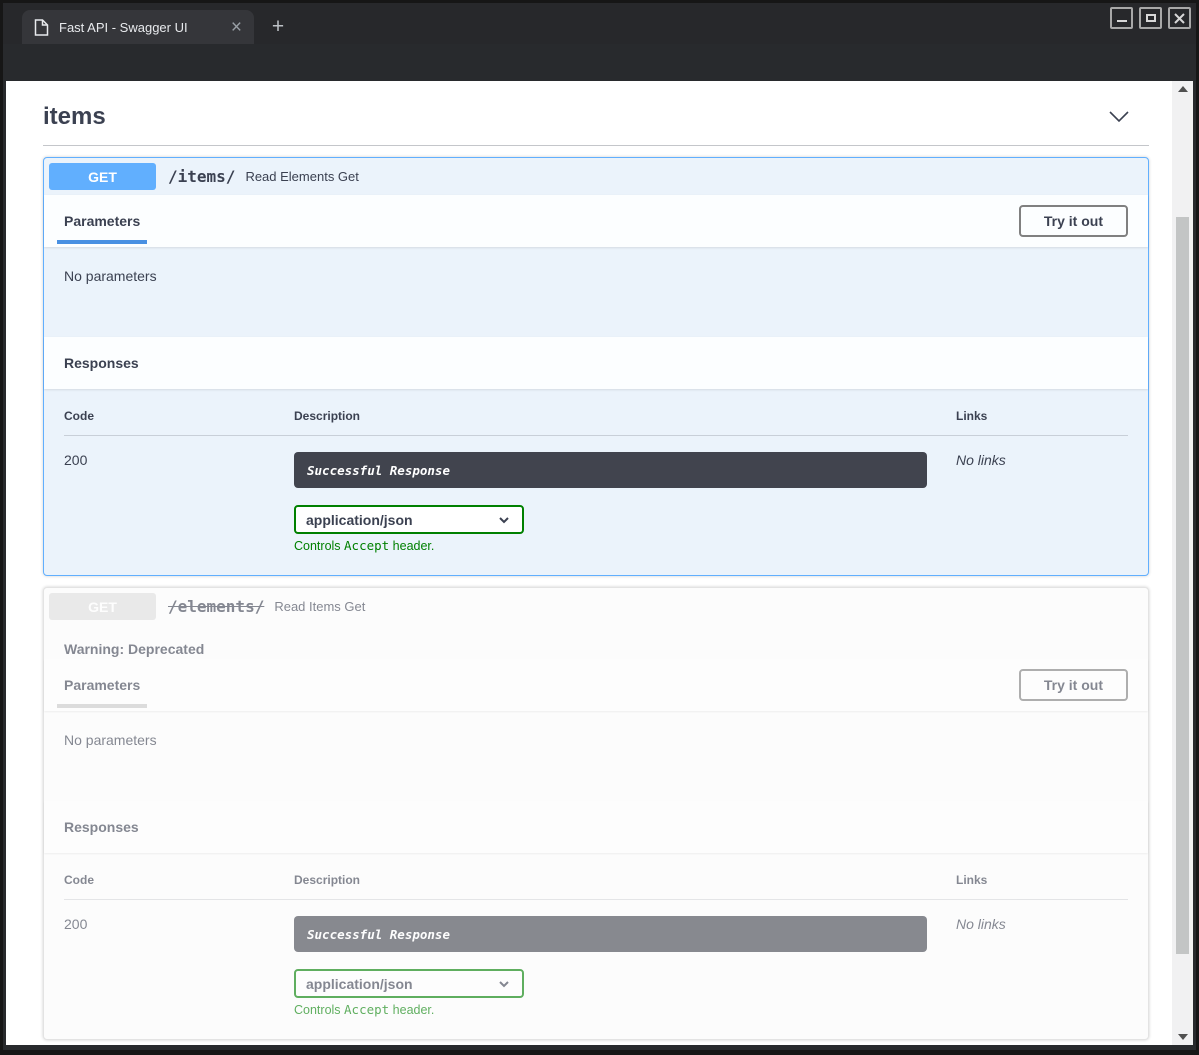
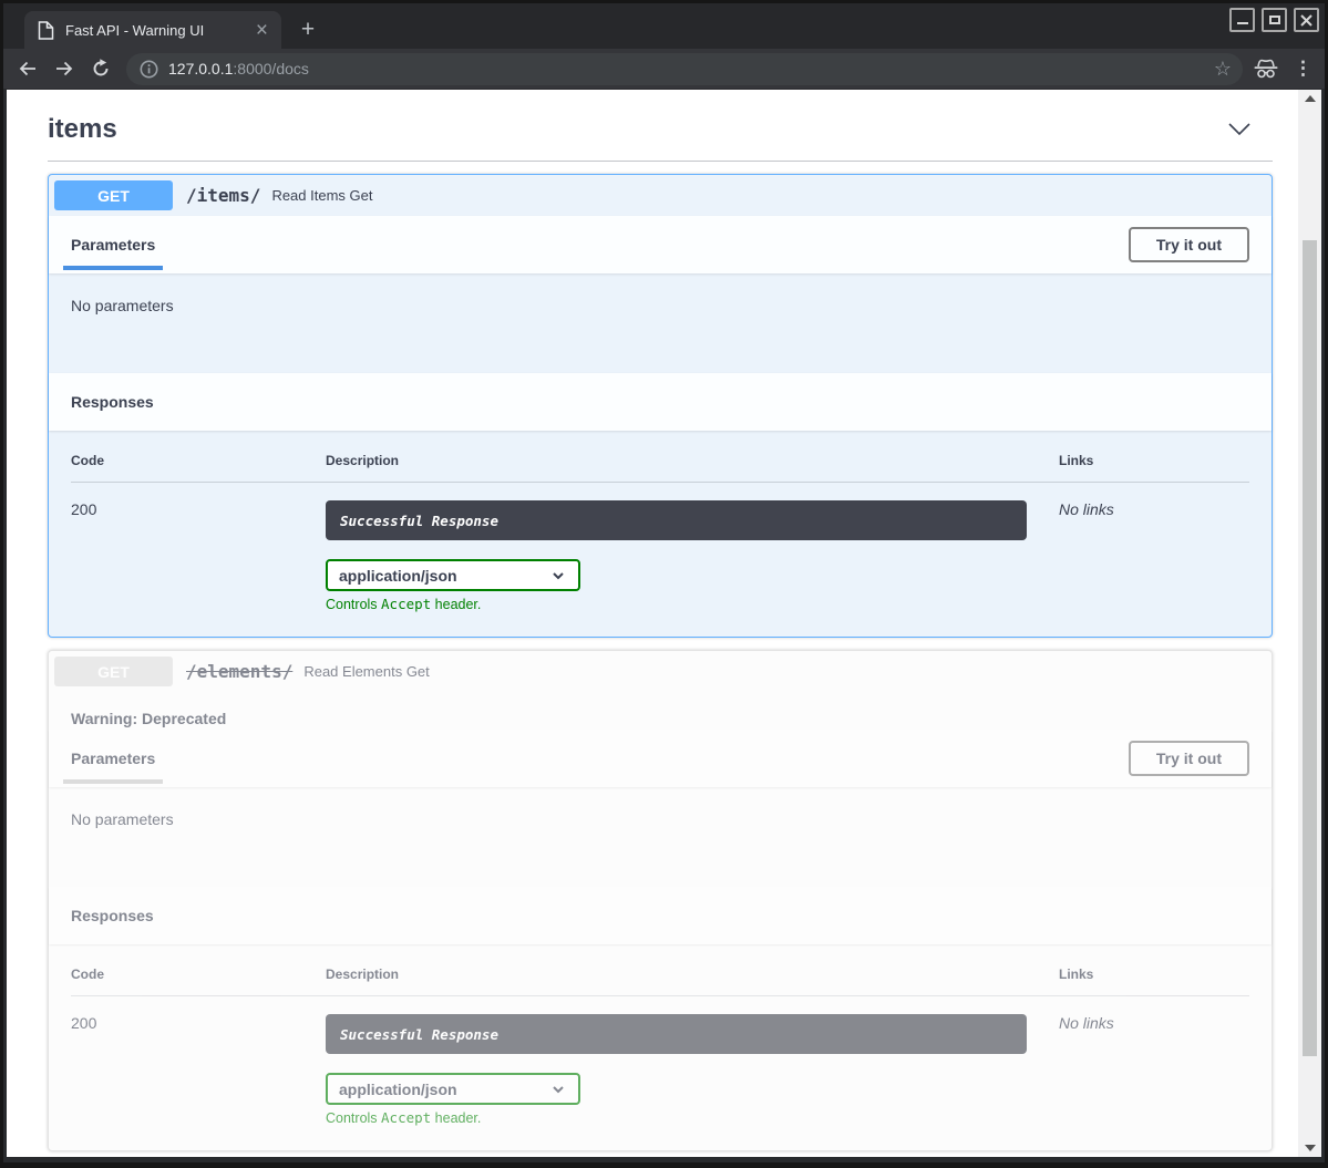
- Fast API - Swagger UI
+ Fast API - Warning UI
  ×
  +
+ 127.0.0.1:8000/docs
+ ☆
+ ⋮
  items
  GET
  /items/
- Read Elements Get
+ Read Items Get
  Parameters
  Try it out
  No parameters
  Responses
  Code
  Description
  Links
  200
  Successful Response
  application/json
  Controls Accept header.
  No links
  /elements/
- Read Items Get
+ Read Elements Get
  Warning: Deprecated
  Parameters
  Try it out
  No parameters
  Responses
  Code
  Description
  Links
  200
  Successful Response
  application/json
  Controls Accept header.
  No links
